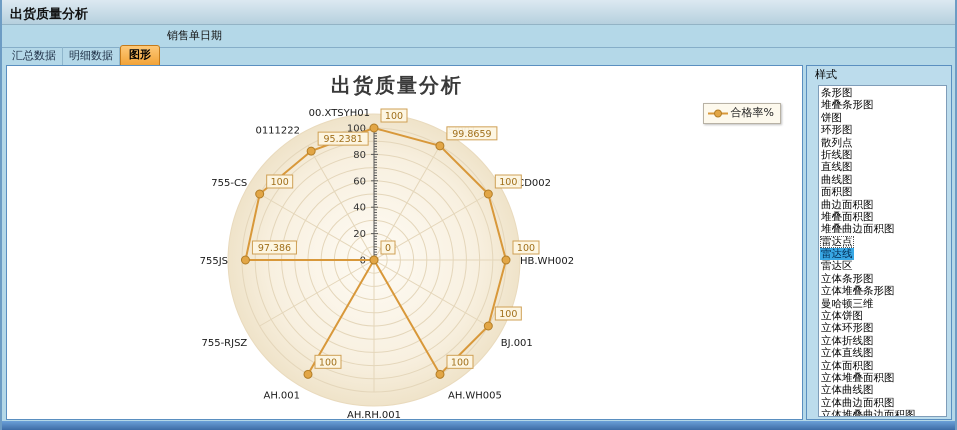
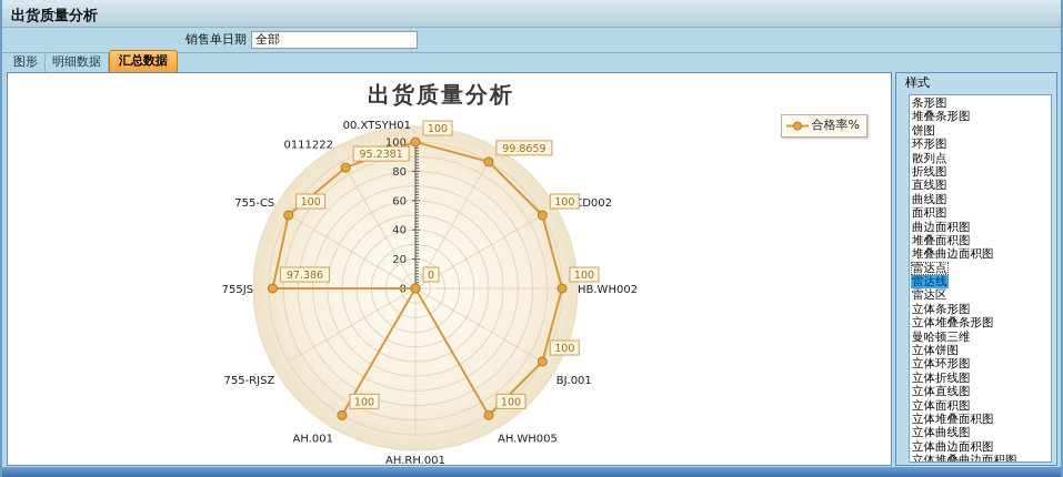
  出货质量分析
  销售单日期
+ 全部
- 汇总数据
+ 图形
  明细数据
- 图形
+ 汇总数据
  出货质量分析
  合格率%
  20
  40
  60
  80
  100
  00.XTSYH01
  HB.WH002
  BJ.001
  AH.WH005
  AH.RH.001
  AH.001
  755-RJSZ
  755JS
  755-CS
  0111222
  100
  99.8659
  100
  100
  100
  100
  100
  0
  97.386
  100
  95.2381
  样式
  条形图
  堆叠条形图
  饼图
  环形图
  散列点
  折线图
  直线图
  曲线图
  面积图
  曲边面积图
  堆叠面积图
  堆叠曲边面积图
  雷达点
  雷达线
  雷达区
  立体条形图
  立体堆叠条形图
  曼哈顿三维
  立体饼图
  立体环形图
  立体折线图
  立体直线图
  立体面积图
  立体堆叠面积图
  立体曲线图
  立体曲边面积图
  立体堆叠曲边面积图
